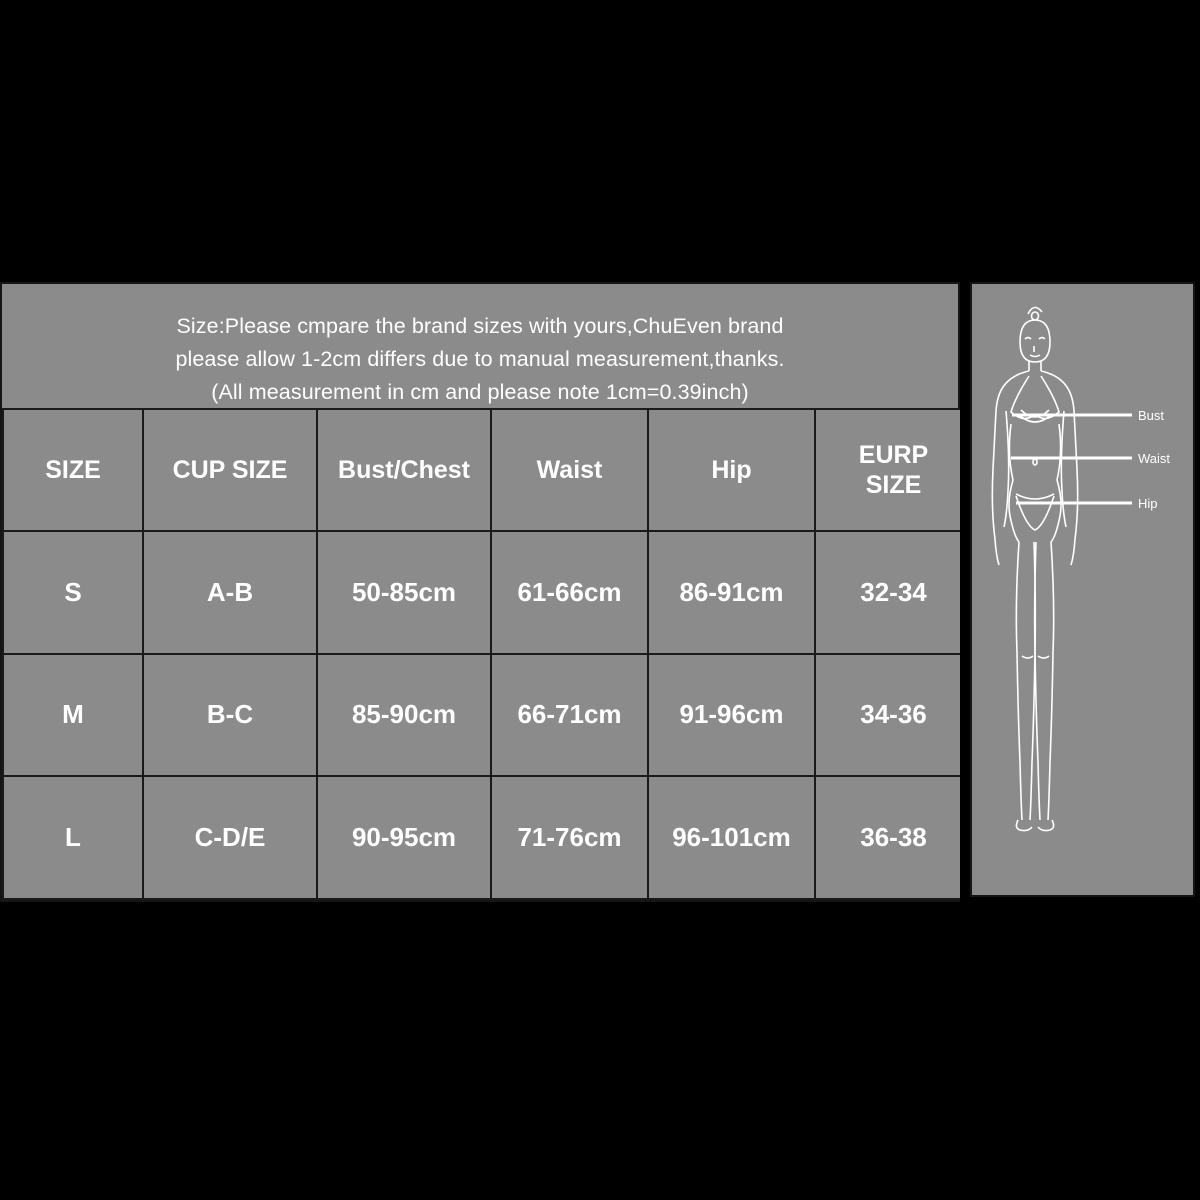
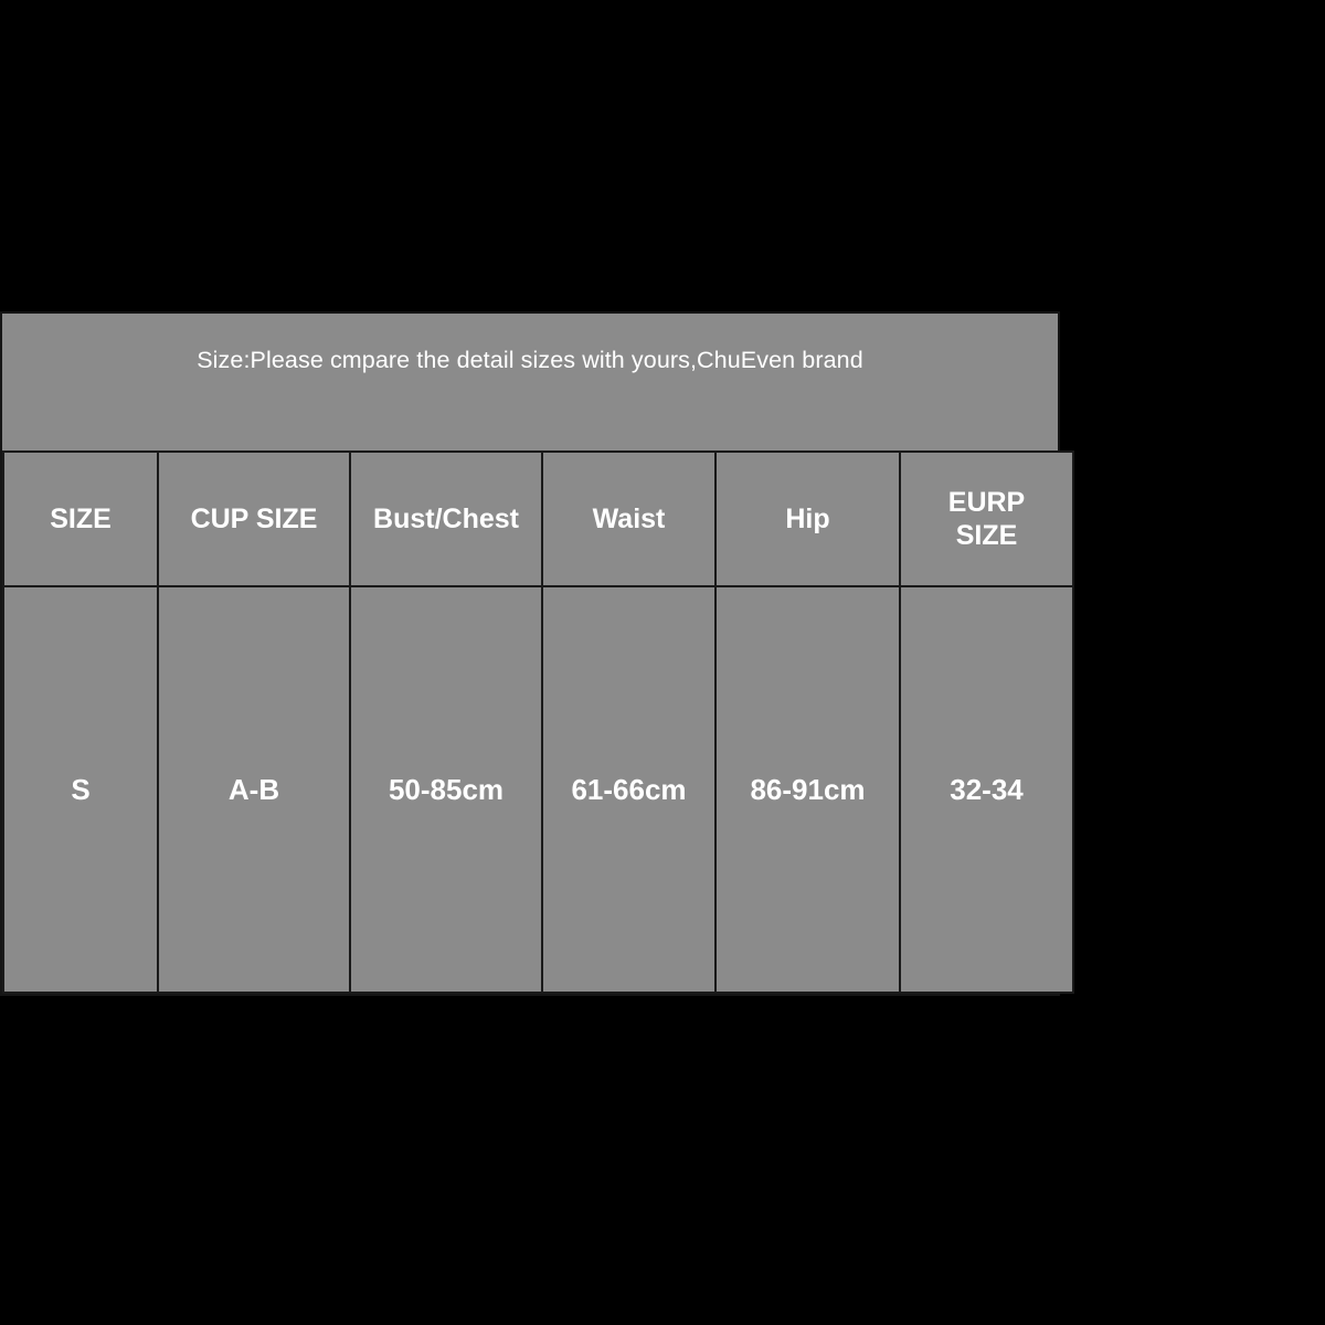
- Size:Please cmpare the brand sizes with yours,ChuEven brand
+ Size:Please cmpare the detail sizes with yours,ChuEven brand
- please allow 1-2cm differs due to manual measurement,thanks.
- (All measurement in cm and please note 1cm=0.39inch)
  SIZE	CUP SIZE	Bust/Chest	Waist	Hip	EURP SIZE
  S	A-B	50-85cm	61-66cm	86-91cm	32-34
- M	B-C	85-90cm	66-71cm	91-96cm	34-36
- L	C-D/E	90-95cm	71-76cm	96-101cm	36-38
- Bust
- Waist
- Hip
